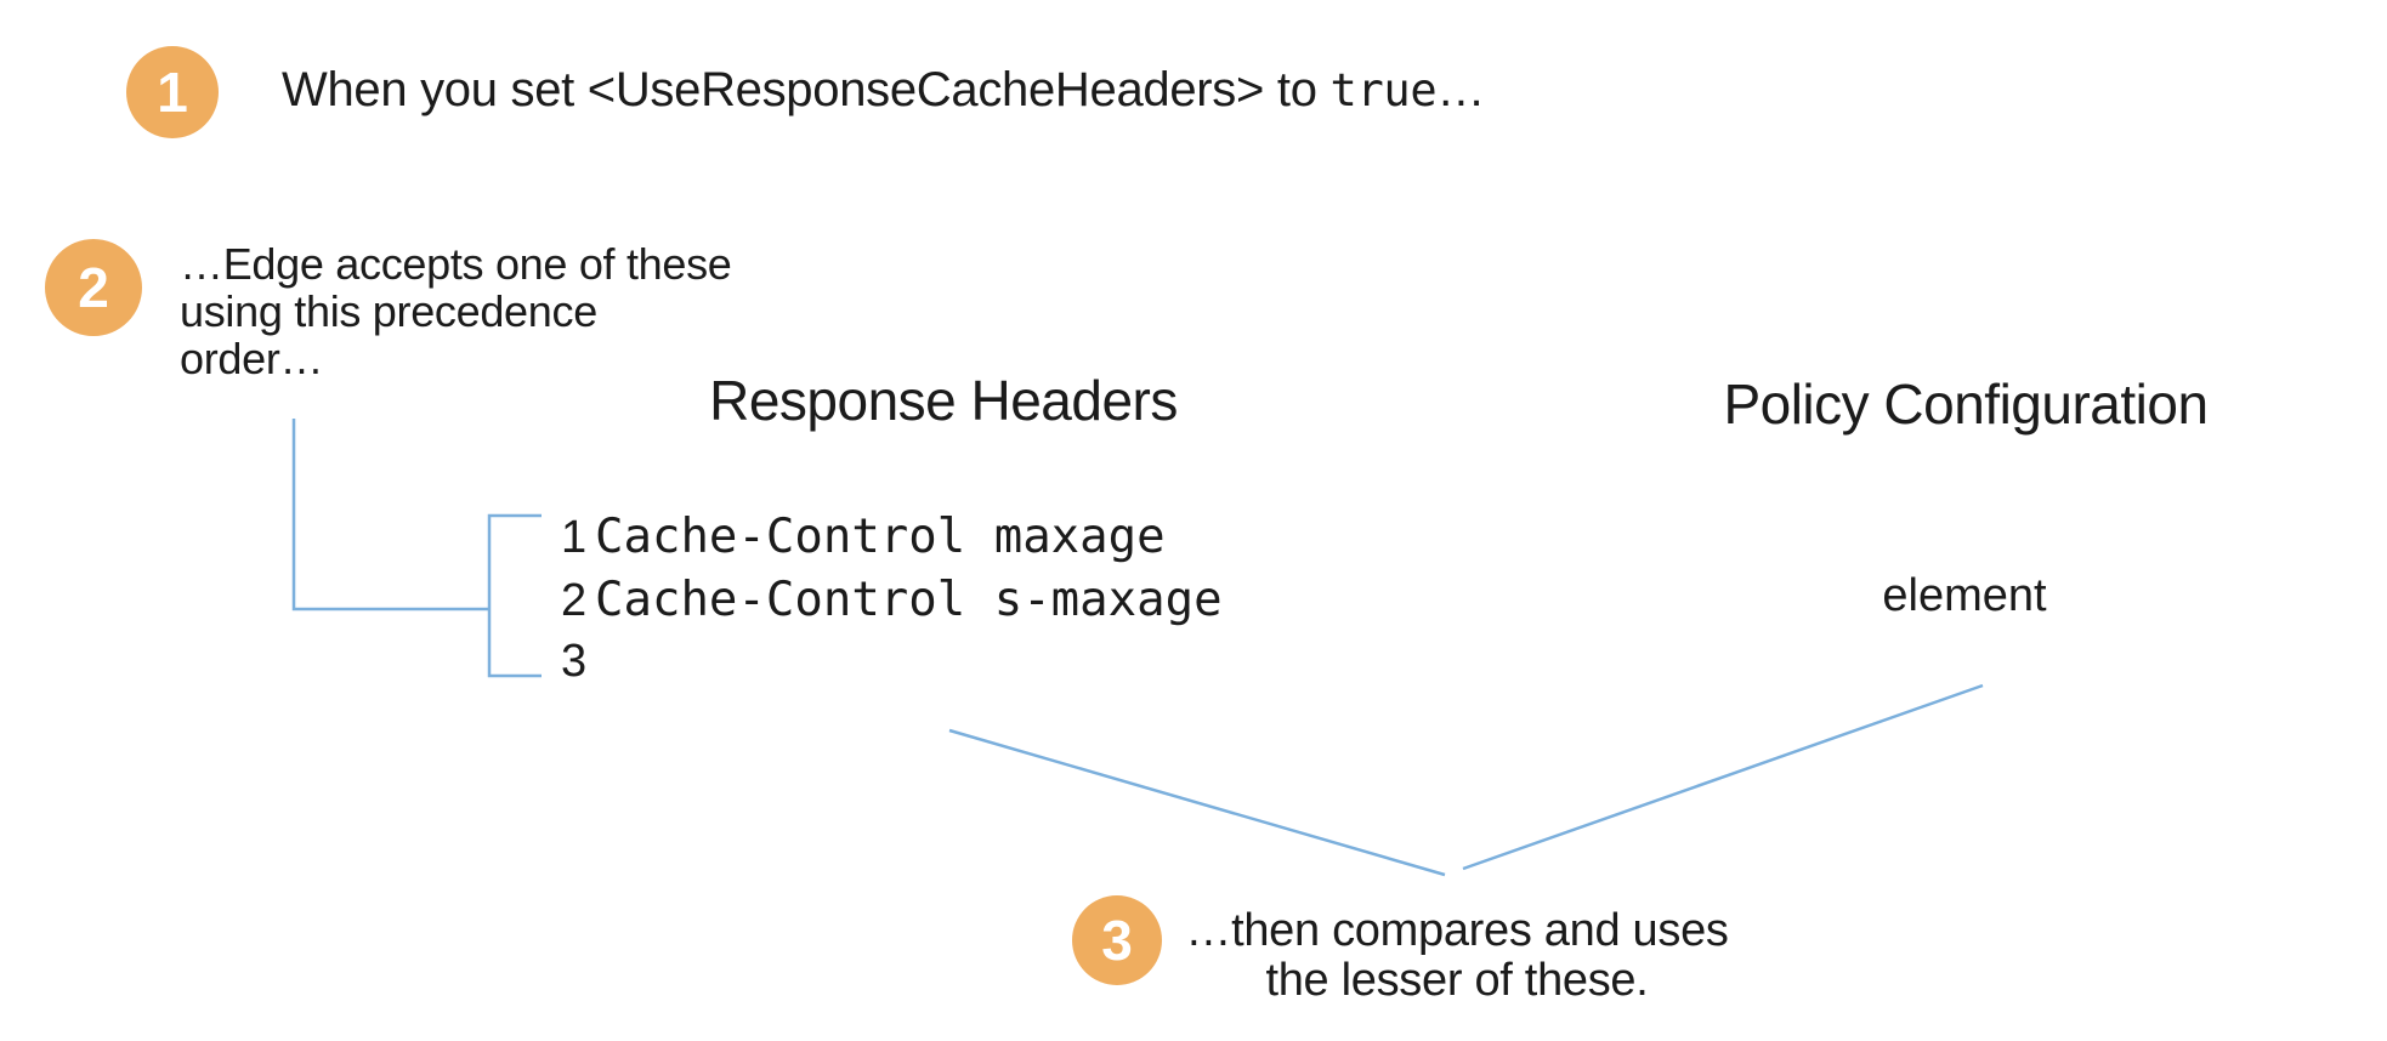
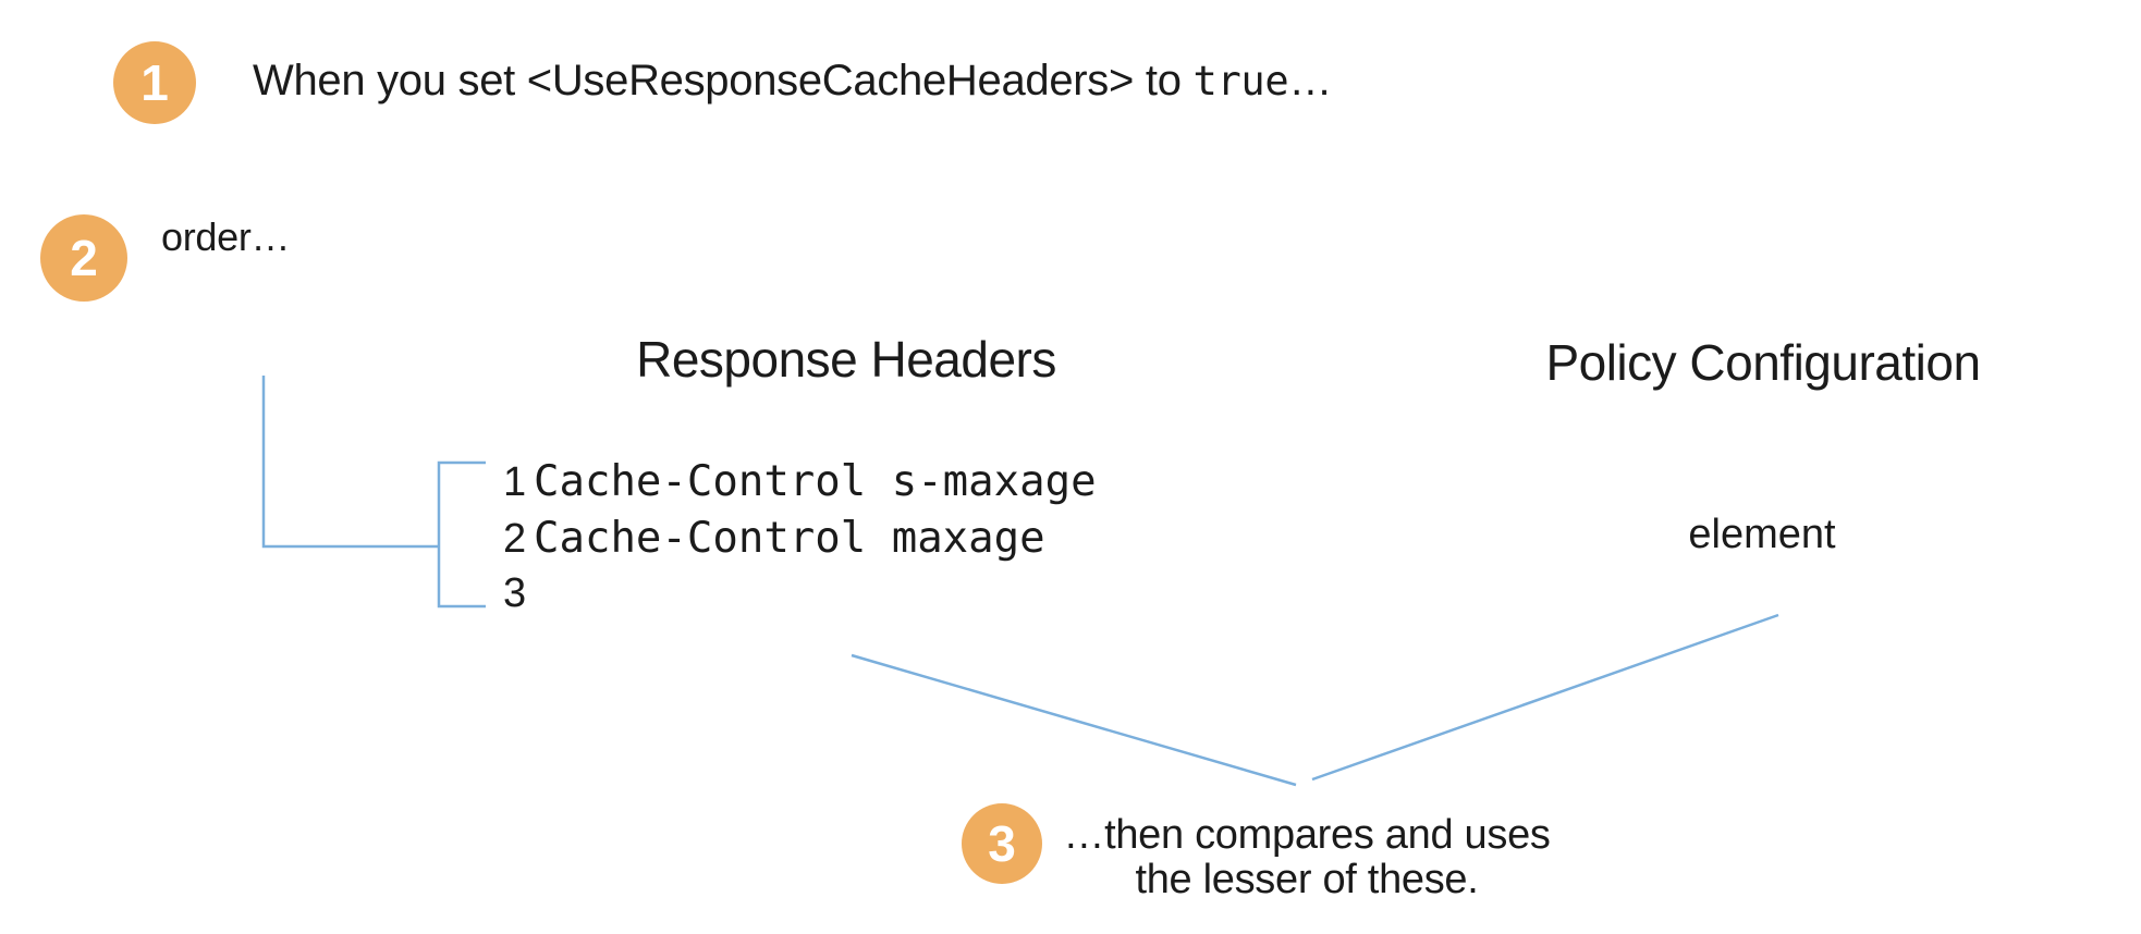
  1
  When you set <UseResponseCacheHeaders> to true…
  2
- …Edge accepts one of these
- using this precedence
  order…
  Response Headers
  1
- Cache-Control maxage
+ Cache-Control s-maxage
  2
- Cache-Control s-maxage
+ Cache-Control maxage
  3
  Policy Configuration
  element
  3
  …then compares and uses
  the lesser of these.
